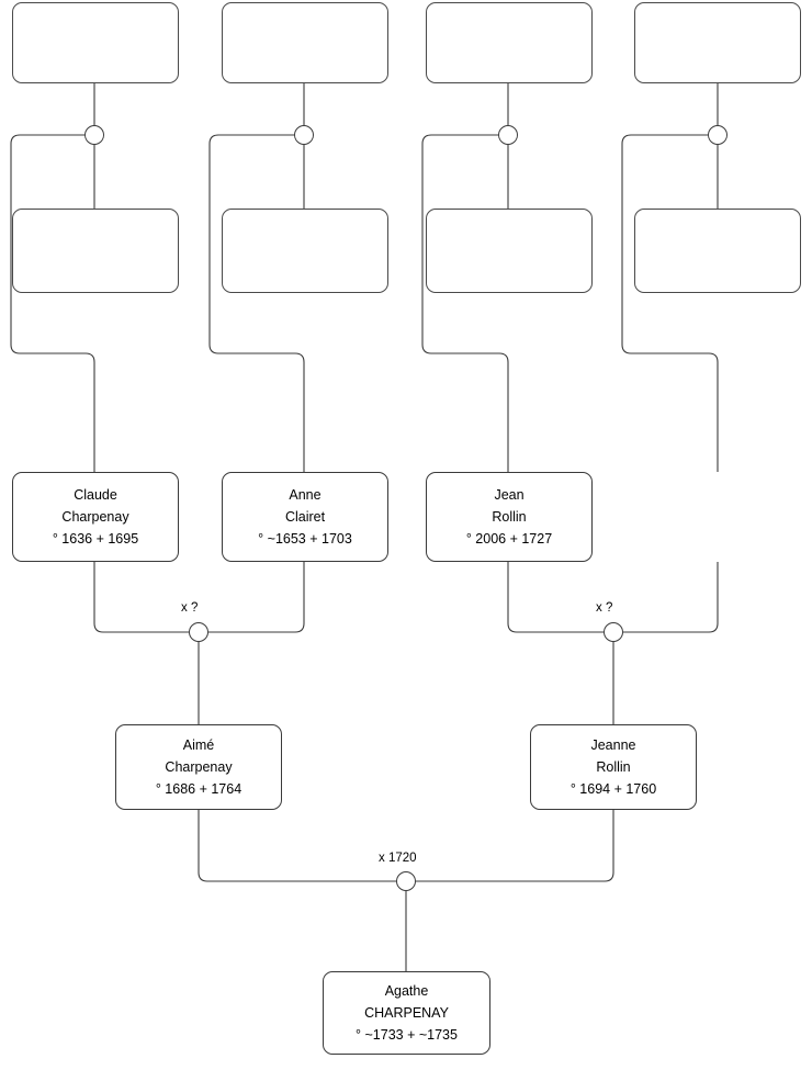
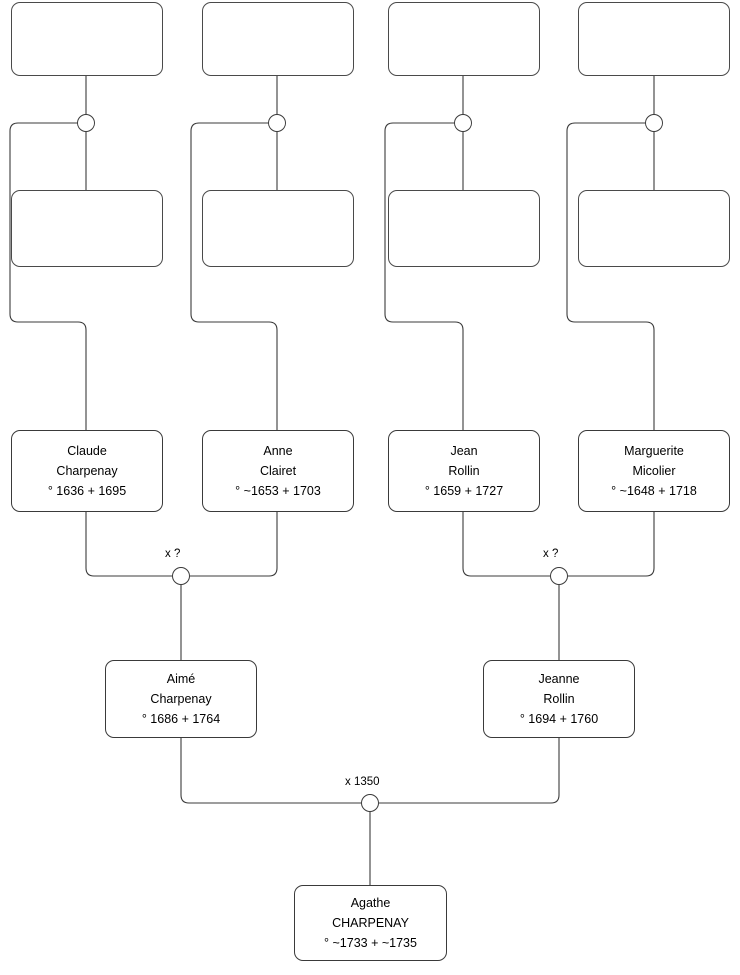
  Claude
  Charpenay
  ° 1636 + 1695
  Anne
  Clairet
  ° ~1653 + 1703
  Jean
  Rollin
- ° 2006 + 1727
+ ° 1659 + 1727
+ Marguerite
+ Micolier
+ ° ~1648 + 1718
  Aimé
  Charpenay
  ° 1686 + 1764
  Jeanne
  Rollin
  ° 1694 + 1760
  Agathe
  CHARPENAY
  ° ~1733 + ~1735
  x ?
  x ?
- x 1720
+ x 1350
